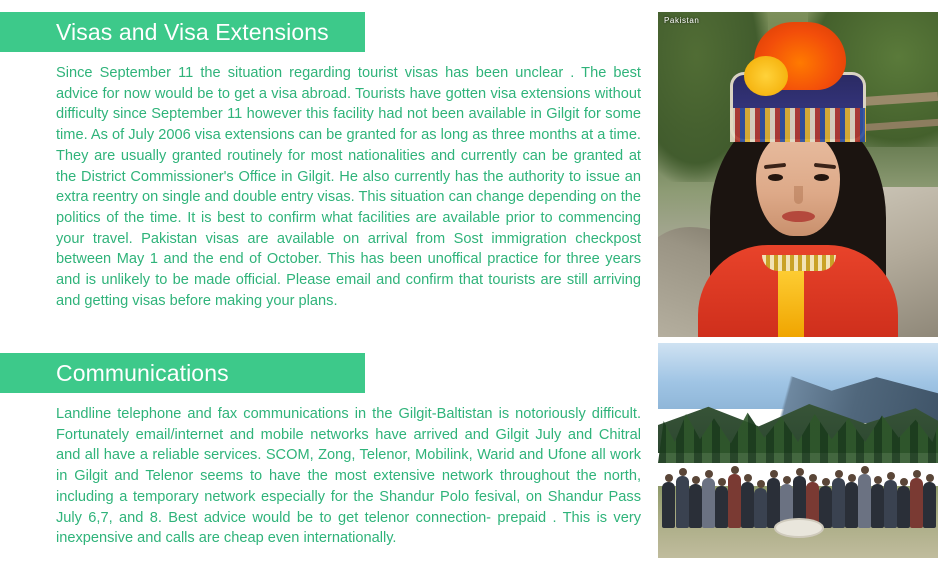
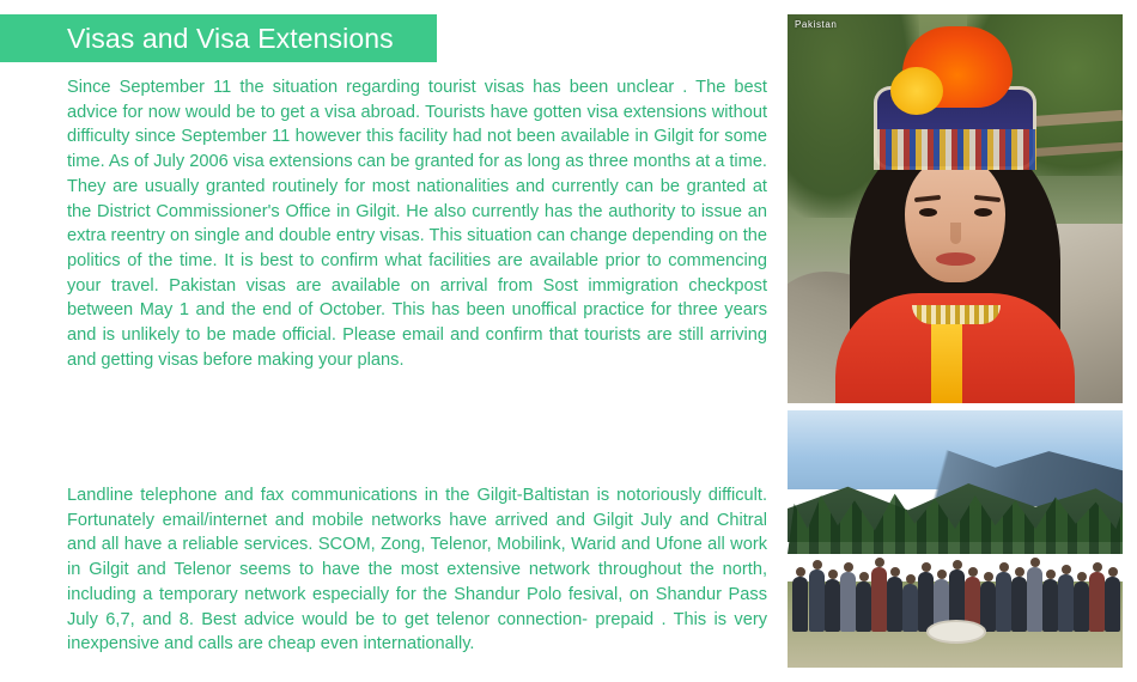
  Visas and Visa Extensions
  Since September 11 the situation regarding tourist visas has been unclear . The best advice for now would be to get a visa abroad. Tourists have gotten visa extensions without difficulty since September 11 however this facility had not been available in Gilgit for some time. As of July 2006 visa extensions can be granted for as long as three months at a time. They are usually granted routinely for most nationalities and currently can be granted at the District Commissioner's Office in Gilgit. He also currently has the authority to issue an extra reentry on single and double entry visas. This situation can change depending on the politics of the time. It is best to confirm what facilities are available prior to commencing your travel. Pakistan visas are available on arrival from Sost immigration checkpost between May 1 and the end of October. This has been unoffical practice for three years and is unlikely to be made official. Please email and confirm that tourists are still arriving and getting visas before making your plans.
- Communications
  Landline telephone and fax communications in the Gilgit-Baltistan is notoriously difficult. Fortunately email/internet and mobile networks have arrived and Gilgit July and Chitral and all have a reliable services. SCOM, Zong, Telenor, Mobilink, Warid and Ufone all work in Gilgit and Telenor seems to have the most extensive network throughout the north, including a temporary network especially for the Shandur Polo fesival, on Shandur Pass July 6,7, and 8. Best advice would be to get telenor connection- prepaid . This is very inexpensive and calls are cheap even internationally.
  Pakistan
